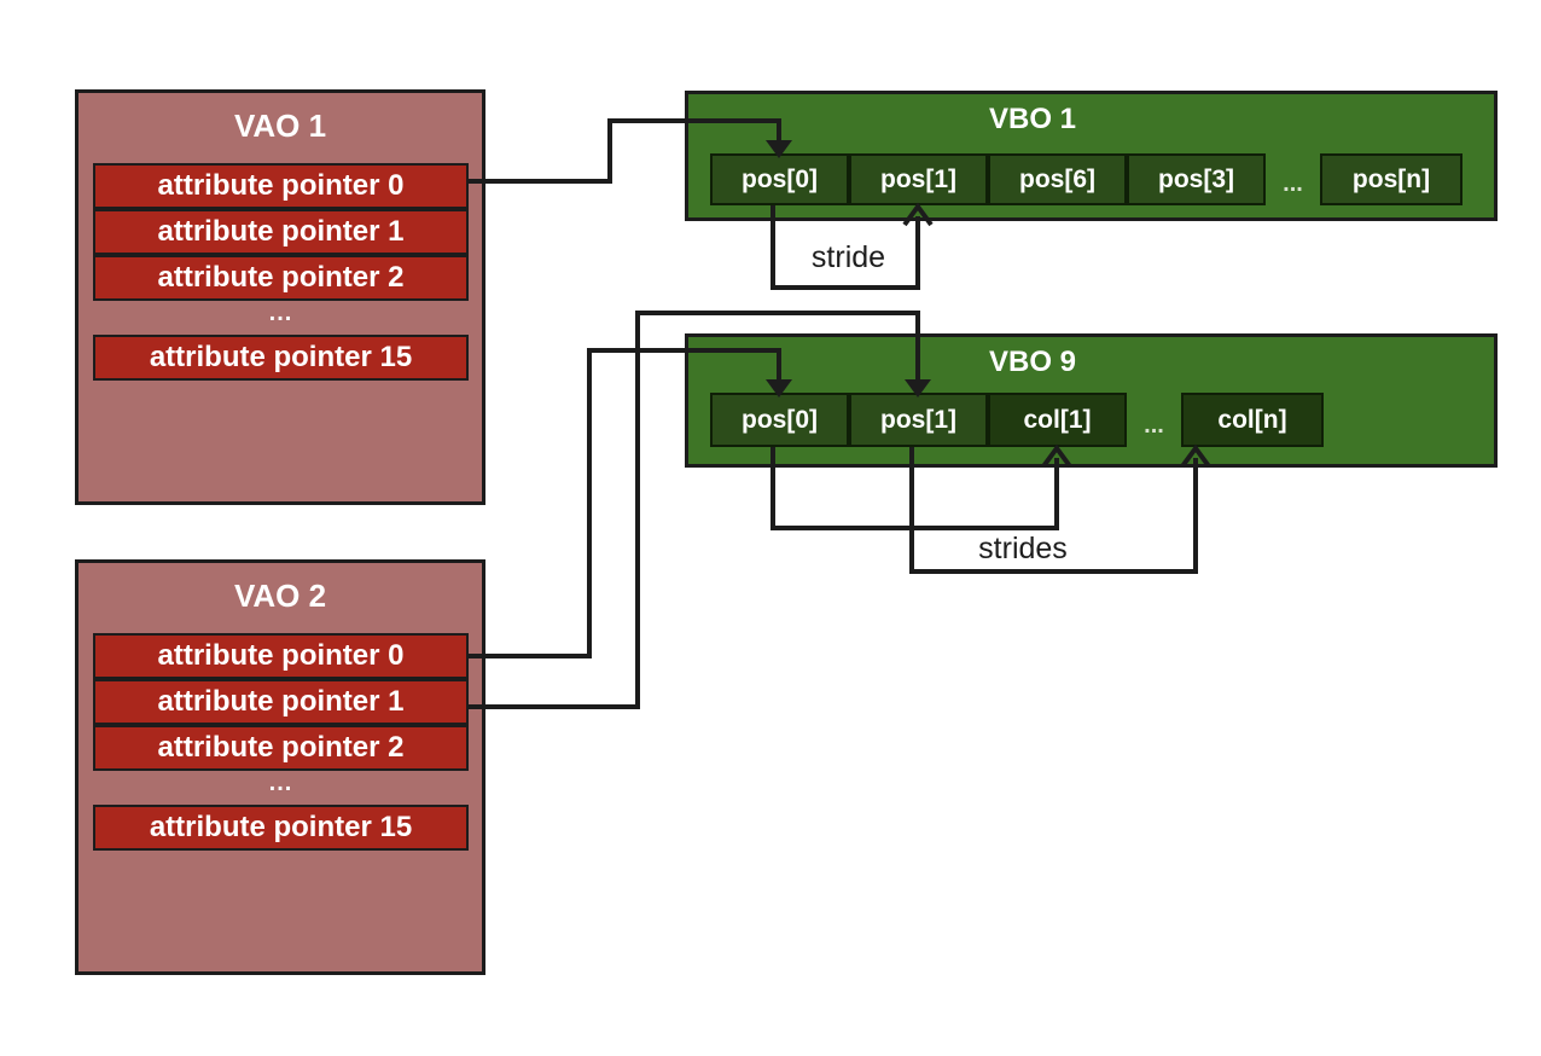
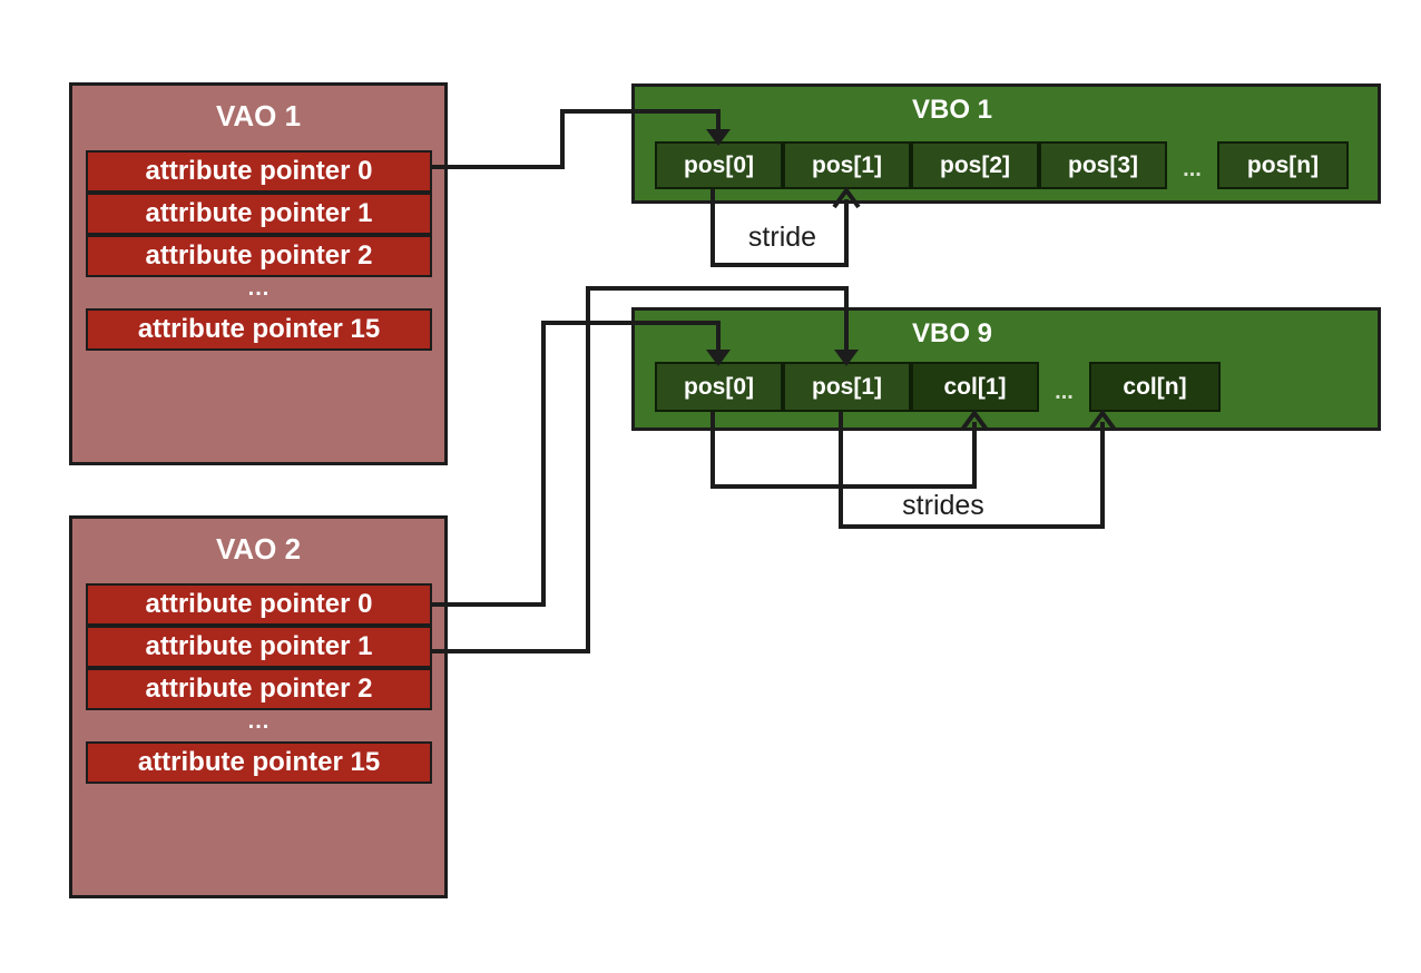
  VAO 1
  attribute pointer 0
  attribute pointer 1
  attribute pointer 2
  ...
  attribute pointer 15
  VAO 2
  attribute pointer 0
  attribute pointer 1
  attribute pointer 2
  ...
  attribute pointer 15
  VBO 1
  pos[0]
  pos[1]
- pos[6]
+ pos[2]
  pos[3]
  ...
  pos[n]
  VBO 9
  pos[0]
  pos[1]
  col[1]
  ...
  col[n]
  stride
  strides
